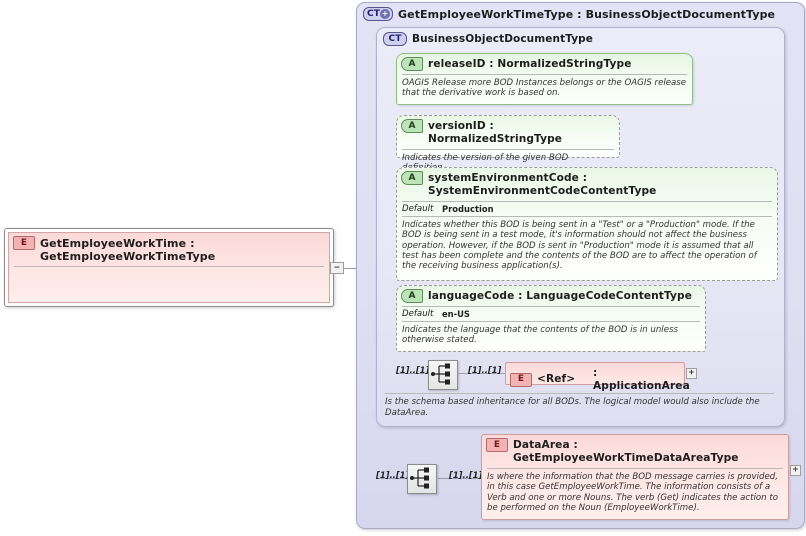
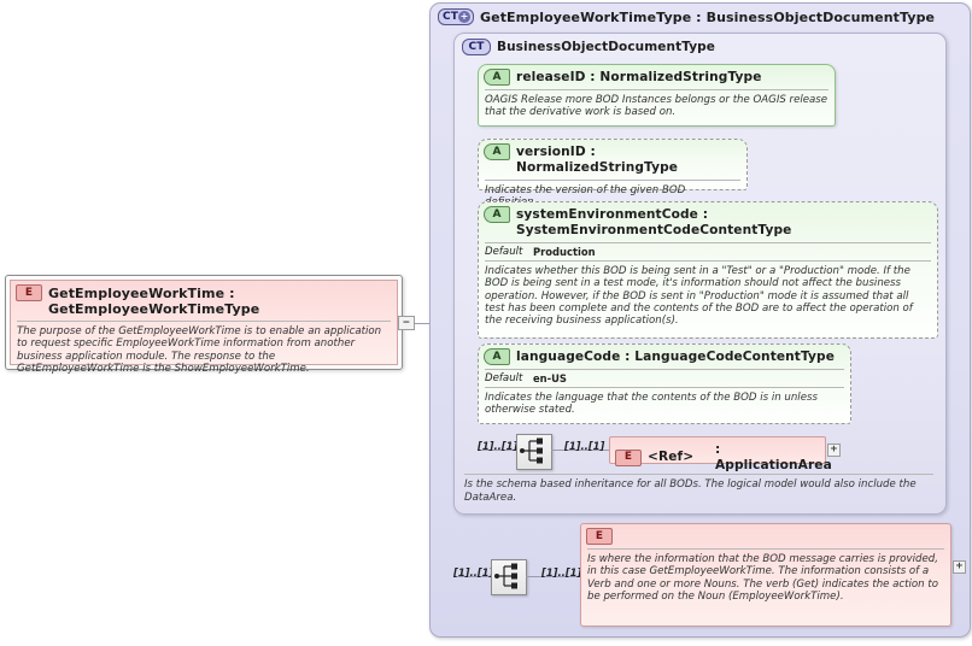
  CT
  +
  GetEmployeeWorkTimeType : BusinessObjectDocumentType
  CT
  BusinessObjectDocumentType
  Is the schema based inheritance for all BODs. The logical model would also include the DataArea.
  A
  releaseID : NormalizedStringType
  OAGIS Release more BOD Instances belongs or the OAGIS release that the derivative work is based on.
  A
  versionID : NormalizedStringType
  Indicates the version of the given BOD
  A
  systemEnvironmentCode : SystemEnvironmentCodeContentType
  Default
  Production
  Indicates whether this BOD is being sent in a "Test" or a "Production" mode. If the BOD is being sent in a test mode, it's information should not affect the business operation. However, if the BOD is sent in "Production" mode it is assumed that all test has been complete and the contents of the BOD are to affect the operation of the receiving business application(s).
  A
  languageCode : LanguageCodeContentType
  Default
  en-US
  Indicates the language that the contents of the BOD is in unless otherwise stated.
  [1]..[1
  [1]..[1]
  E
  <Ref>
  : ApplicationArea
  +
  [1]..[1
  [1]..[1
  E
- DataArea : GetEmployeeWorkTimeDataAreaType
  Is where the information that the BOD message carries is provided, in this case GetEmployeeWorkTime. The information consists of a Verb and one or more Nouns. The verb (Get) indicates the action to be performed on the Noun (EmployeeWorkTime).
  +
  E
  GetEmployeeWorkTime : GetEmployeeWorkTimeType
+ The purpose of the GetEmployeeWorkTime is to enable an application to request specific EmployeeWorkTime information from another business application module. The response to the GetEmployeeWorkTime is the ShowEmployeeWorkTime.
  −
